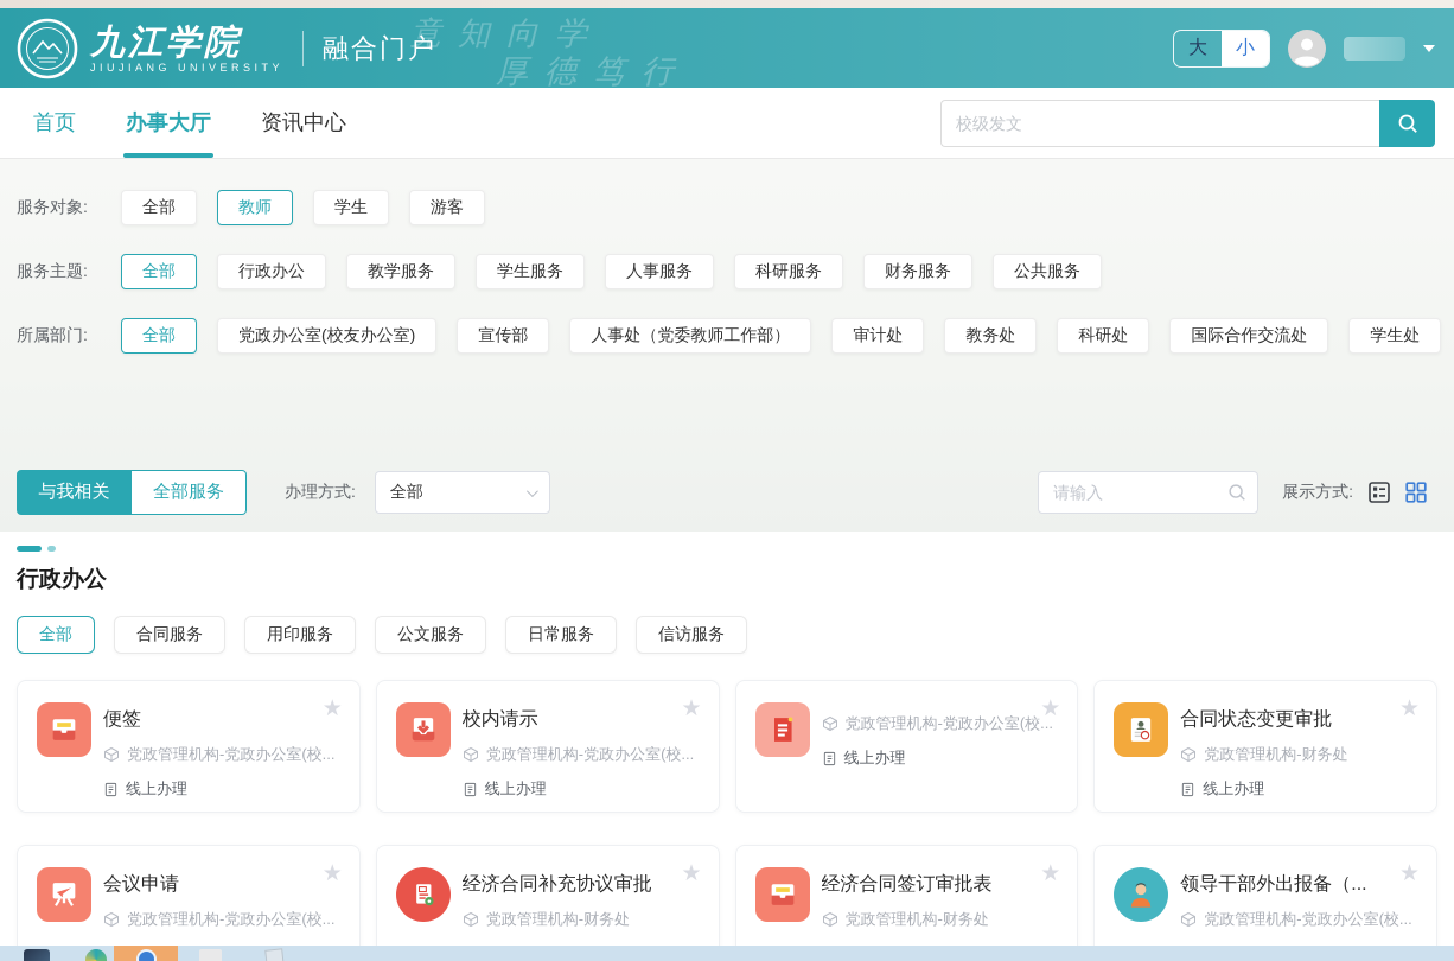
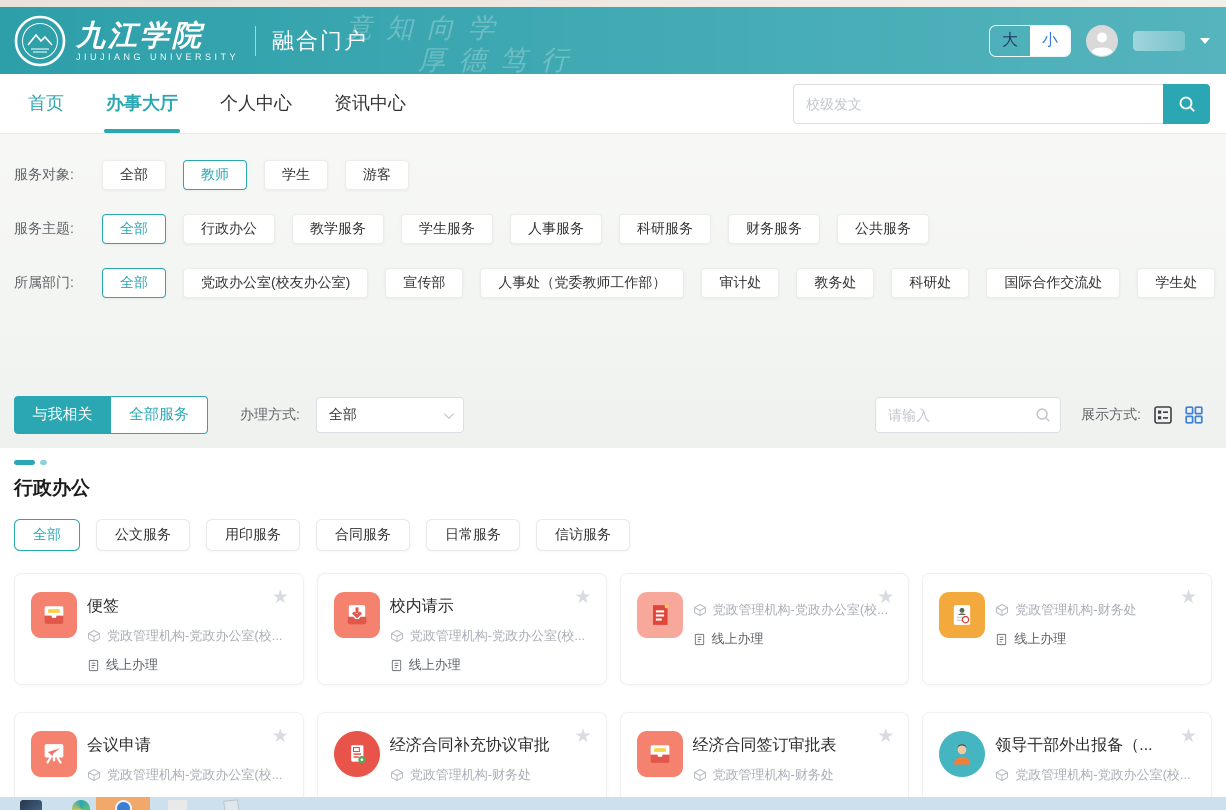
  九江学院
  JIUJIANG UNIVERSITY
  融合门户
  竟知向学
  厚德笃行
  大
  小
  首页
  办事大厅
+ 个人中心
  资讯中心
  校级发文
  服务对象:
  全部
  教师
  学生
  游客
  服务主题:
  全部
  行政办公
  教学服务
  学生服务
  人事服务
  科研服务
  财务服务
  公共服务
  所属部门:
  全部
  党政办公室(校友办公室)
  宣传部
  人事处（党委教师工作部）
  审计处
  教务处
  科研处
  国际合作交流处
  学生处
  与我相关
  全部服务
  办理方式:
  全部
  请输入
  展示方式:
  行政办公
  全部
- 合同服务
+ 公文服务
  用印服务
- 公文服务
+ 合同服务
  日常服务
  信访服务
  便签
  党政管理机构-党政办公室(校...
  线上办理
  校内请示
  党政管理机构-党政办公室(校...
  线上办理
  党政管理机构-党政办公室(校...
  线上办理
- 合同状态变更审批
  党政管理机构-财务处
  线上办理
  会议申请
  党政管理机构-党政办公室(校...
  经济合同补充协议审批
  党政管理机构-财务处
  经济合同签订审批表
  党政管理机构-财务处
  领导干部外出报备（...
  党政管理机构-党政办公室(校...
